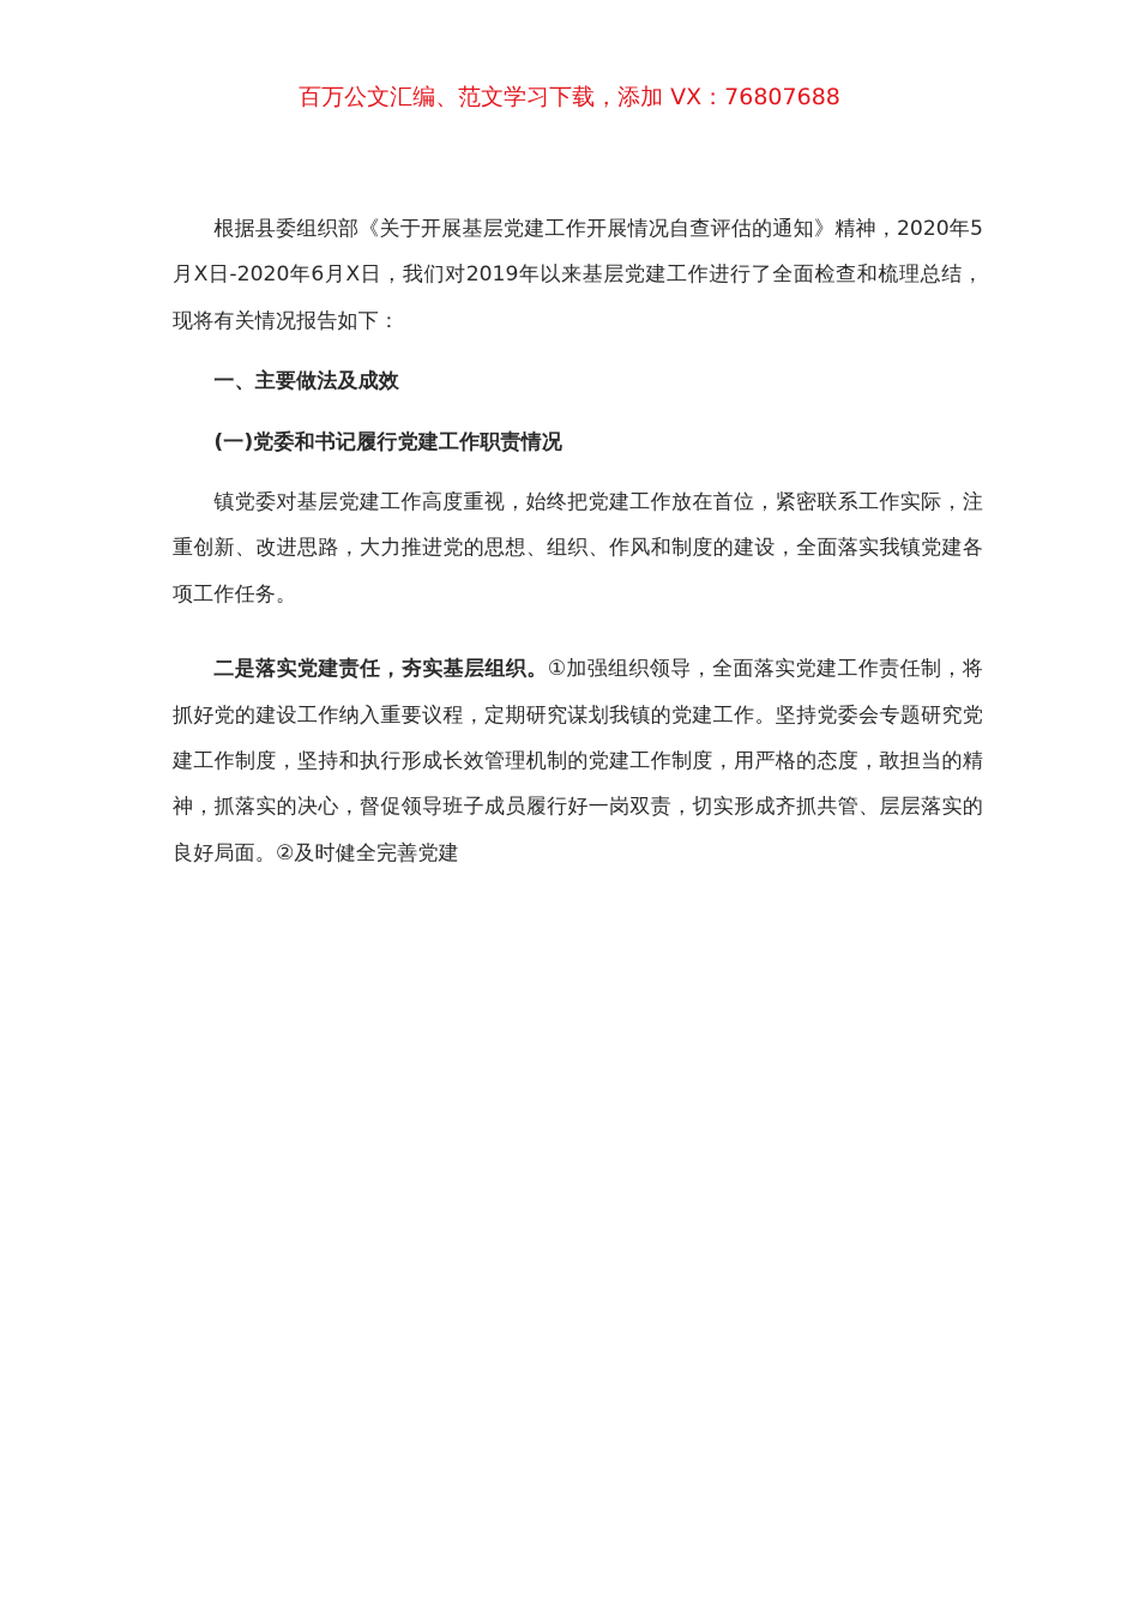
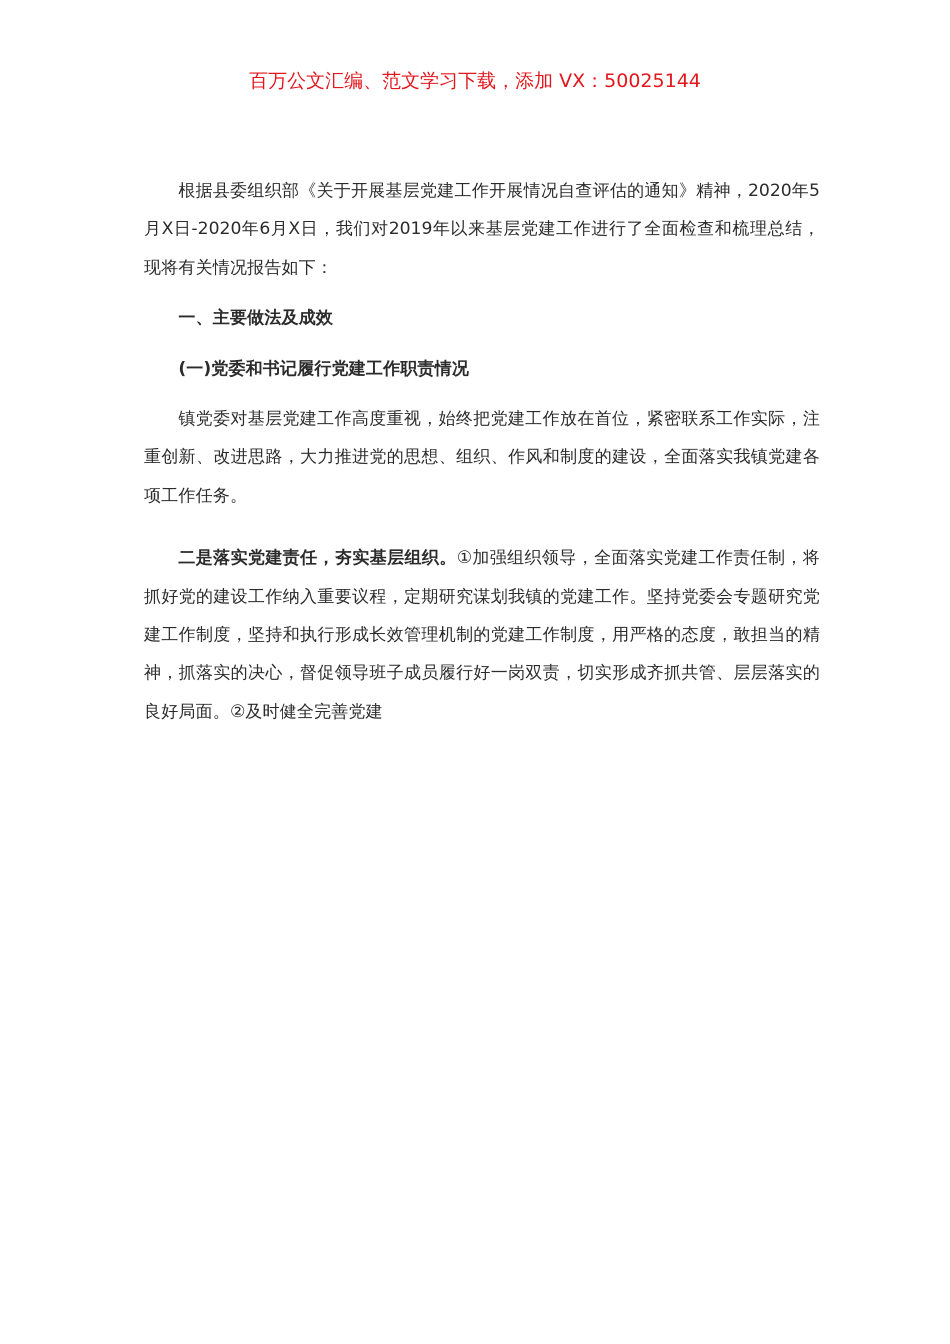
- 百万公文汇编、范文学习下载，添加 VX：76807688
+ 百万公文汇编、范文学习下载，添加 VX：50025144
  根据县委组织部《关于开展基层党建工作开展情况自查评估的通知》精神，2020年5月X日-2020年6月X日，我们对2019年以来基层党建工作进行了全面检查和梳理总结，现将有关情况报告如下：
  一、主要做法及成效
  (一)党委和书记履行党建工作职责情况
  镇党委对基层党建工作高度重视，始终把党建工作放在首位，紧密联系工作实际，注重创新、改进思路，大力推进党的思想、组织、作风和制度的建设，全面落实我镇党建各项工作任务。
  二是落实党建责任，夯实基层组织。①加强组织领导，全面落实党建工作责任制，将抓好党的建设工作纳入重要议程，定期研究谋划我镇的党建工作。坚持党委会专题研究党建工作制度，坚持和执行形成长效管理机制的党建工作制度，用严格的态度，敢担当的精神，抓落实的决心，督促领导班子成员履行好一岗双责，切实形成齐抓共管、层层落实的良好局面。②及时健全完善党建
